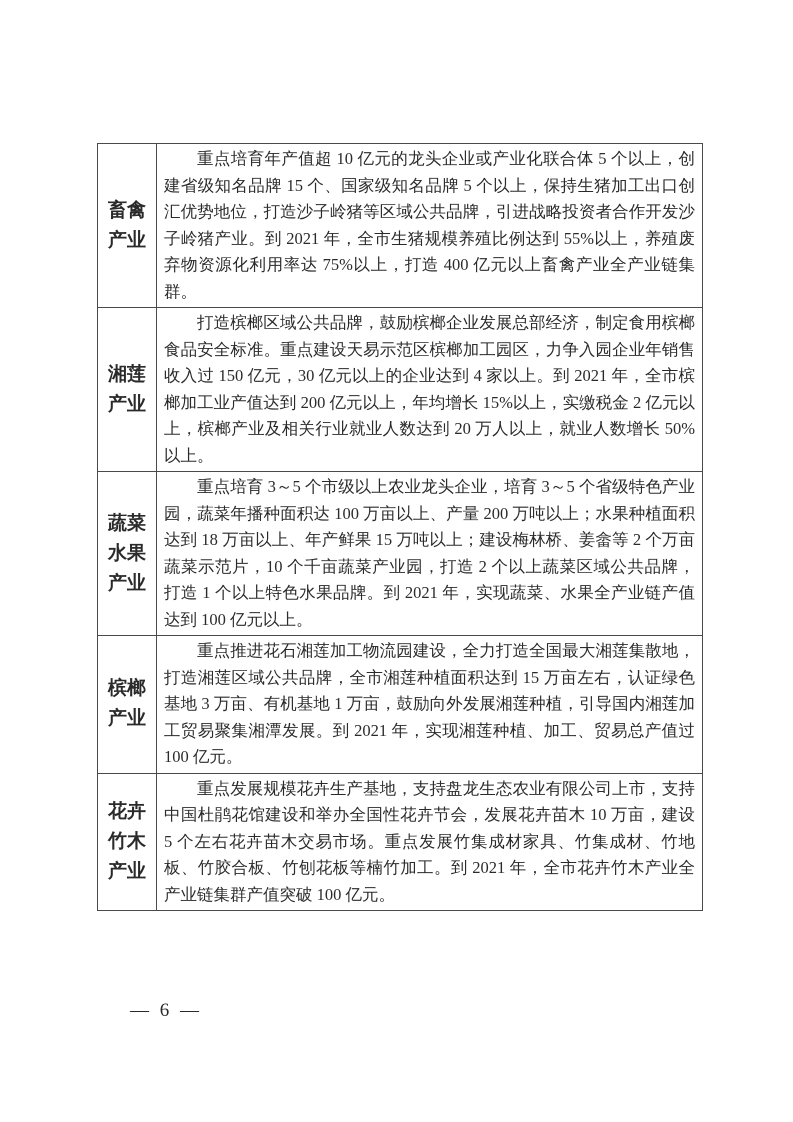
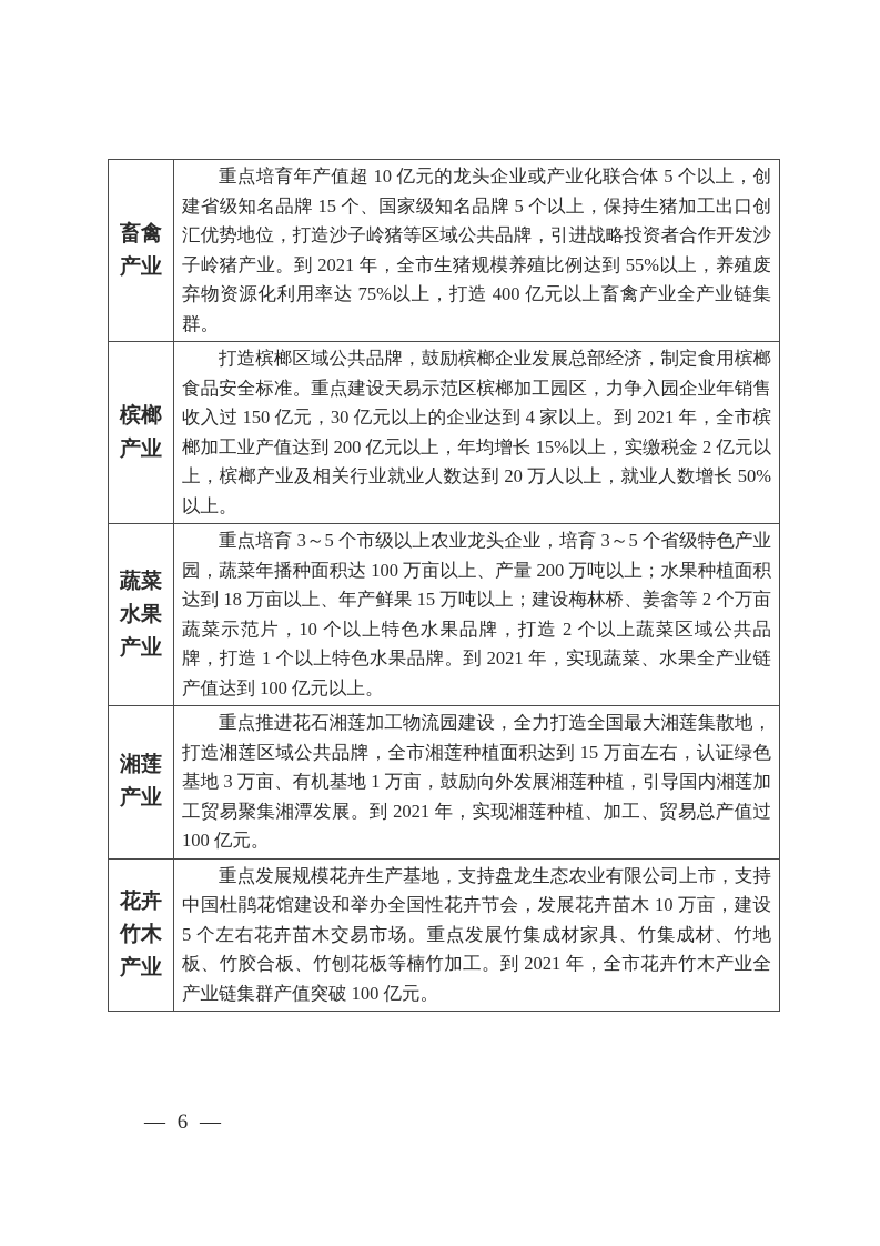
  畜禽产业	重点培育年产值超 10 亿元的龙头企业或产业化联合体 5 个以上，创建省级知名品牌 15 个、国家级知名品牌 5 个以上，保持生猪加工出口创汇优势地位，打造沙子岭猪等区域公共品牌，引进战略投资者合作开发沙子岭猪产业。到 2021 年，全市生猪规模养殖比例达到 55%以上，养殖废弃物资源化利用率达 75%以上，打造 400 亿元以上畜禽产业全产业链集群。
- 湘莲产业	打造槟榔区域公共品牌，鼓励槟榔企业发展总部经济，制定食用槟榔食品安全标准。重点建设天易示范区槟榔加工园区，力争入园企业年销售收入过 150 亿元，30 亿元以上的企业达到 4 家以上。到 2021 年，全市槟榔加工业产值达到 200 亿元以上，年均增长 15%以上，实缴税金 2 亿元以上，槟榔产业及相关行业就业人数达到 20 万人以上，就业人数增长 50%以上。
+ 槟榔产业	打造槟榔区域公共品牌，鼓励槟榔企业发展总部经济，制定食用槟榔食品安全标准。重点建设天易示范区槟榔加工园区，力争入园企业年销售收入过 150 亿元，30 亿元以上的企业达到 4 家以上。到 2021 年，全市槟榔加工业产值达到 200 亿元以上，年均增长 15%以上，实缴税金 2 亿元以上，槟榔产业及相关行业就业人数达到 20 万人以上，就业人数增长 50%以上。
- 蔬菜水果产业	重点培育 3～5 个市级以上农业龙头企业，培育 3～5 个省级特色产业园，蔬菜年播种面积达 100 万亩以上、产量 200 万吨以上；水果种植面积达到 18 万亩以上、年产鲜果 15 万吨以上；建设梅林桥、姜畲等 2 个万亩蔬菜示范片，10 个千亩蔬菜产业园，打造 2 个以上蔬菜区域公共品牌，打造 1 个以上特色水果品牌。到 2021 年，实现蔬菜、水果全产业链产值达到 100 亿元以上。
+ 蔬菜水果产业	重点培育 3～5 个市级以上农业龙头企业，培育 3～5 个省级特色产业园，蔬菜年播种面积达 100 万亩以上、产量 200 万吨以上；水果种植面积达到 18 万亩以上、年产鲜果 15 万吨以上；建设梅林桥、姜畲等 2 个万亩蔬菜示范片，10 个以上特色水果品牌，打造 2 个以上蔬菜区域公共品牌，打造 1 个以上特色水果品牌。到 2021 年，实现蔬菜、水果全产业链产值达到 100 亿元以上。
- 槟榔产业	重点推进花石湘莲加工物流园建设，全力打造全国最大湘莲集散地，打造湘莲区域公共品牌，全市湘莲种植面积达到 15 万亩左右，认证绿色基地 3 万亩、有机基地 1 万亩，鼓励向外发展湘莲种植，引导国内湘莲加工贸易聚集湘潭发展。到 2021 年，实现湘莲种植、加工、贸易总产值过 100 亿元。
+ 湘莲产业	重点推进花石湘莲加工物流园建设，全力打造全国最大湘莲集散地，打造湘莲区域公共品牌，全市湘莲种植面积达到 15 万亩左右，认证绿色基地 3 万亩、有机基地 1 万亩，鼓励向外发展湘莲种植，引导国内湘莲加工贸易聚集湘潭发展。到 2021 年，实现湘莲种植、加工、贸易总产值过 100 亿元。
  花卉竹木产业	重点发展规模花卉生产基地，支持盘龙生态农业有限公司上市，支持中国杜鹃花馆建设和举办全国性花卉节会，发展花卉苗木 10 万亩，建设 5 个左右花卉苗木交易市场。重点发展竹集成材家具、竹集成材、竹地板、竹胶合板、竹刨花板等楠竹加工。到 2021 年，全市花卉竹木产业全产业链集群产值突破 100 亿元。
  — 6 —
